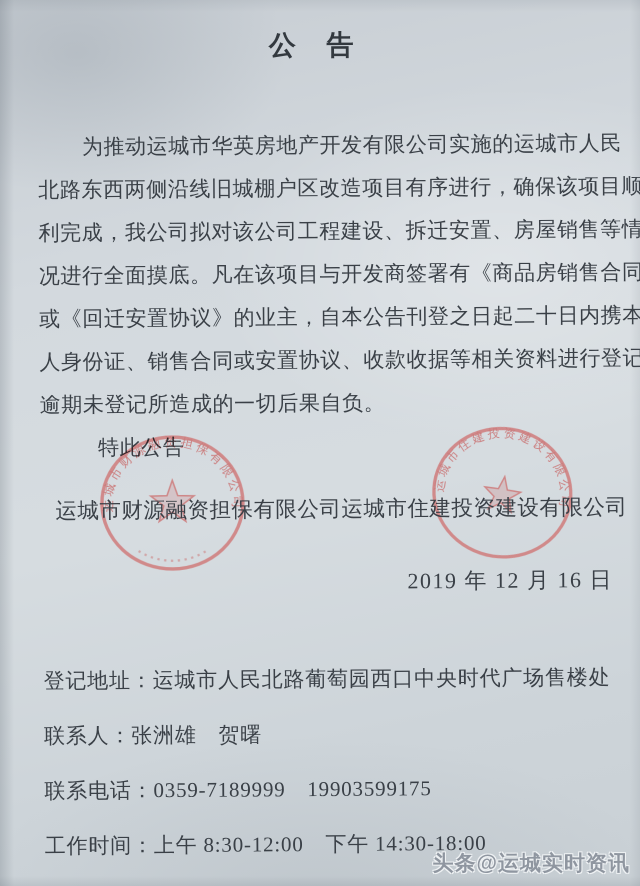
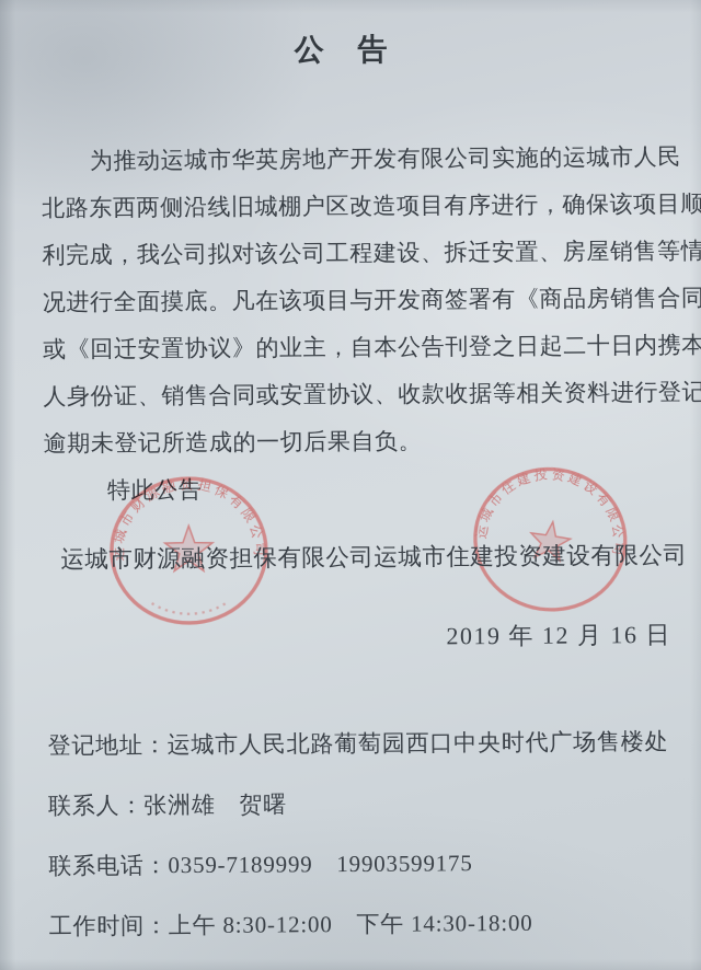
- 头条@运城实时资讯
